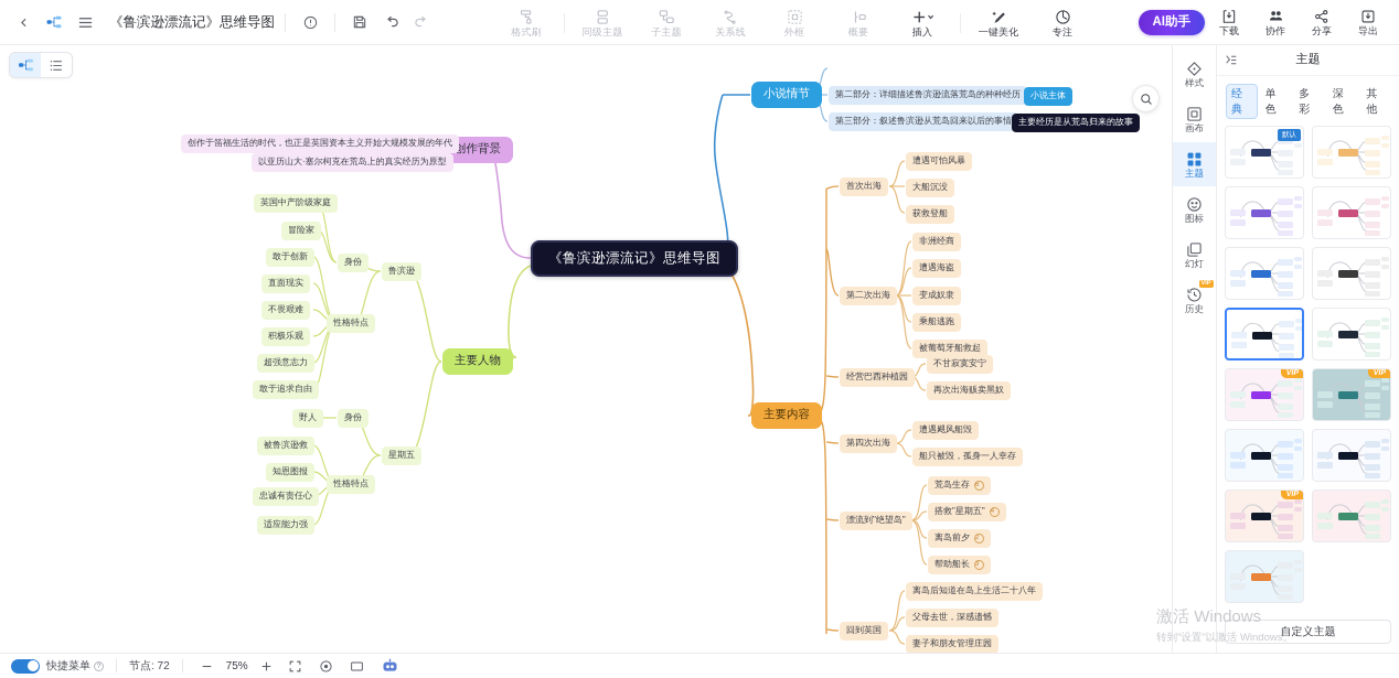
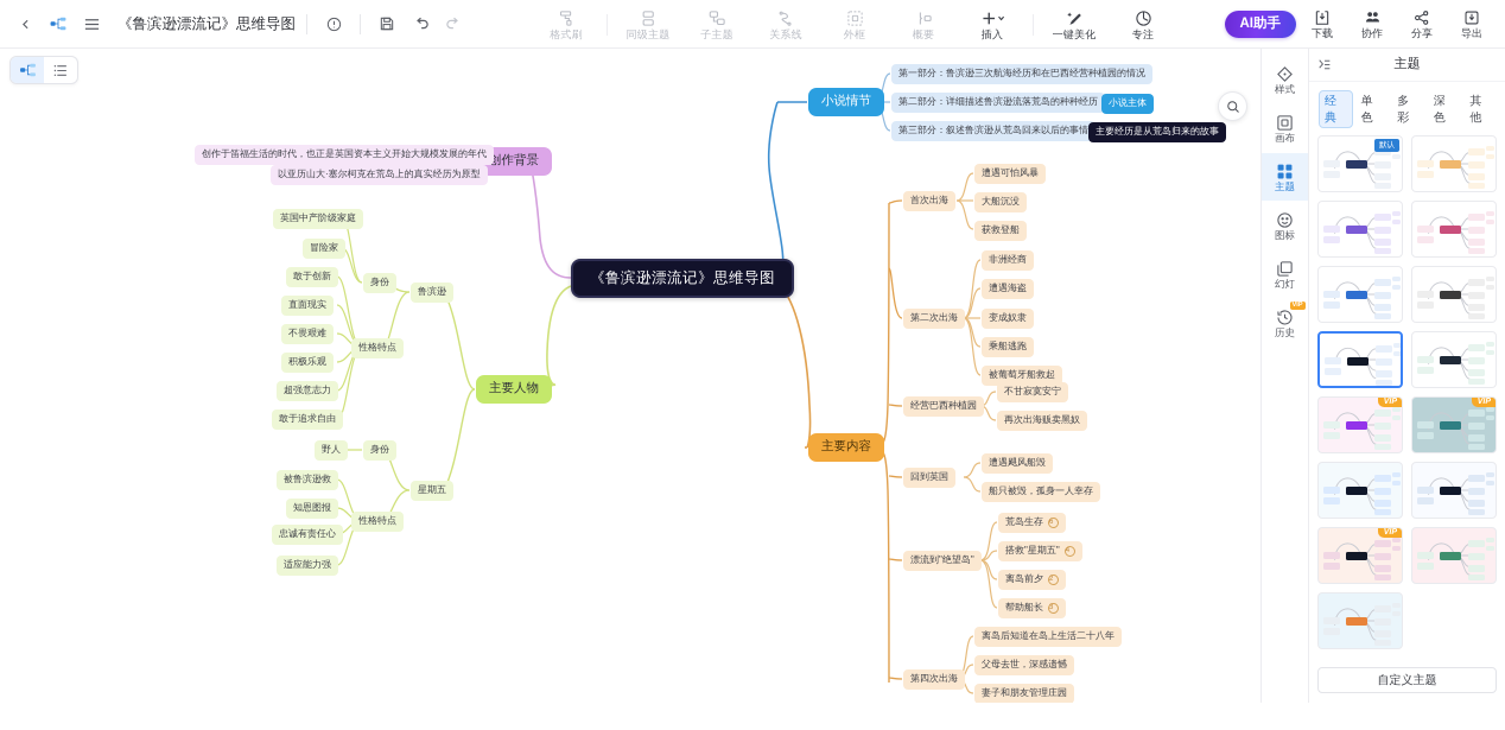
  《鲁滨逊漂流记》思维导图
  格式刷
  同级主题
  子主题
  关系线
  外框
  概要
  插入
  一键美化
  专注
  AI助手
  下载
  协作
  分享
  导出
  《鲁滨逊漂流记》思维导图
  创作背景
  创作于笛福生活的时代，也正是英国资本主义开始大规模发展的年代
  以亚历山大·塞尔柯克在荒岛上的真实经历为原型
  主要人物
  鲁滨逊
  身份
  英国中产阶级家庭
  冒险家
  性格特点
  敢于创新
  直面现实
  不畏艰难
  积极乐观
  超强意志力
  敢于追求自由
  星期五
  身份
  野人
  性格特点
  被鲁滨逊救
  知恩图报
  忠诚有责任心
  适应能力强
  小说情节
+ 第一部分：鲁滨逊三次航海经历和在巴西经营种植园的情况
  第二部分：详细描述鲁滨逊流落荒岛的种种经历
  第三部分：叙述鲁滨逊从荒岛回来以后的事情
  小说主体
  主要经历是从荒岛归来的故事
  主要内容
  首次出海
  遭遇可怕风暴
  大船沉没
  获救登船
  第二次出海
  非洲经商
  遭遇海盗
  变成奴隶
  乘船逃跑
  被葡萄牙船救起
  经营巴西种植园
  不甘寂寞安宁
  再次出海贩卖黑奴
- 第四次出海
+ 回到英国
  遭遇飓风船毁
  船只被毁，孤身一人幸存
  漂流到"绝望岛"
  荒岛生存
  搭救"星期五"
  离岛前夕
  帮助船长
- 回到英国
+ 第四次出海
  离岛后知道在岛上生活二十八年
  父母去世，深感遗憾
  妻子和朋友管理庄园
  样式
  画布
  主题
  图标
  幻灯
  历史
  主题
  经典
  单色
  多彩
  深色
  其他
  自定义主题
- 激活 Windows
- 转到"设置"以激活 Windows。
- 快捷菜单
- 节点: 72
- 75%
